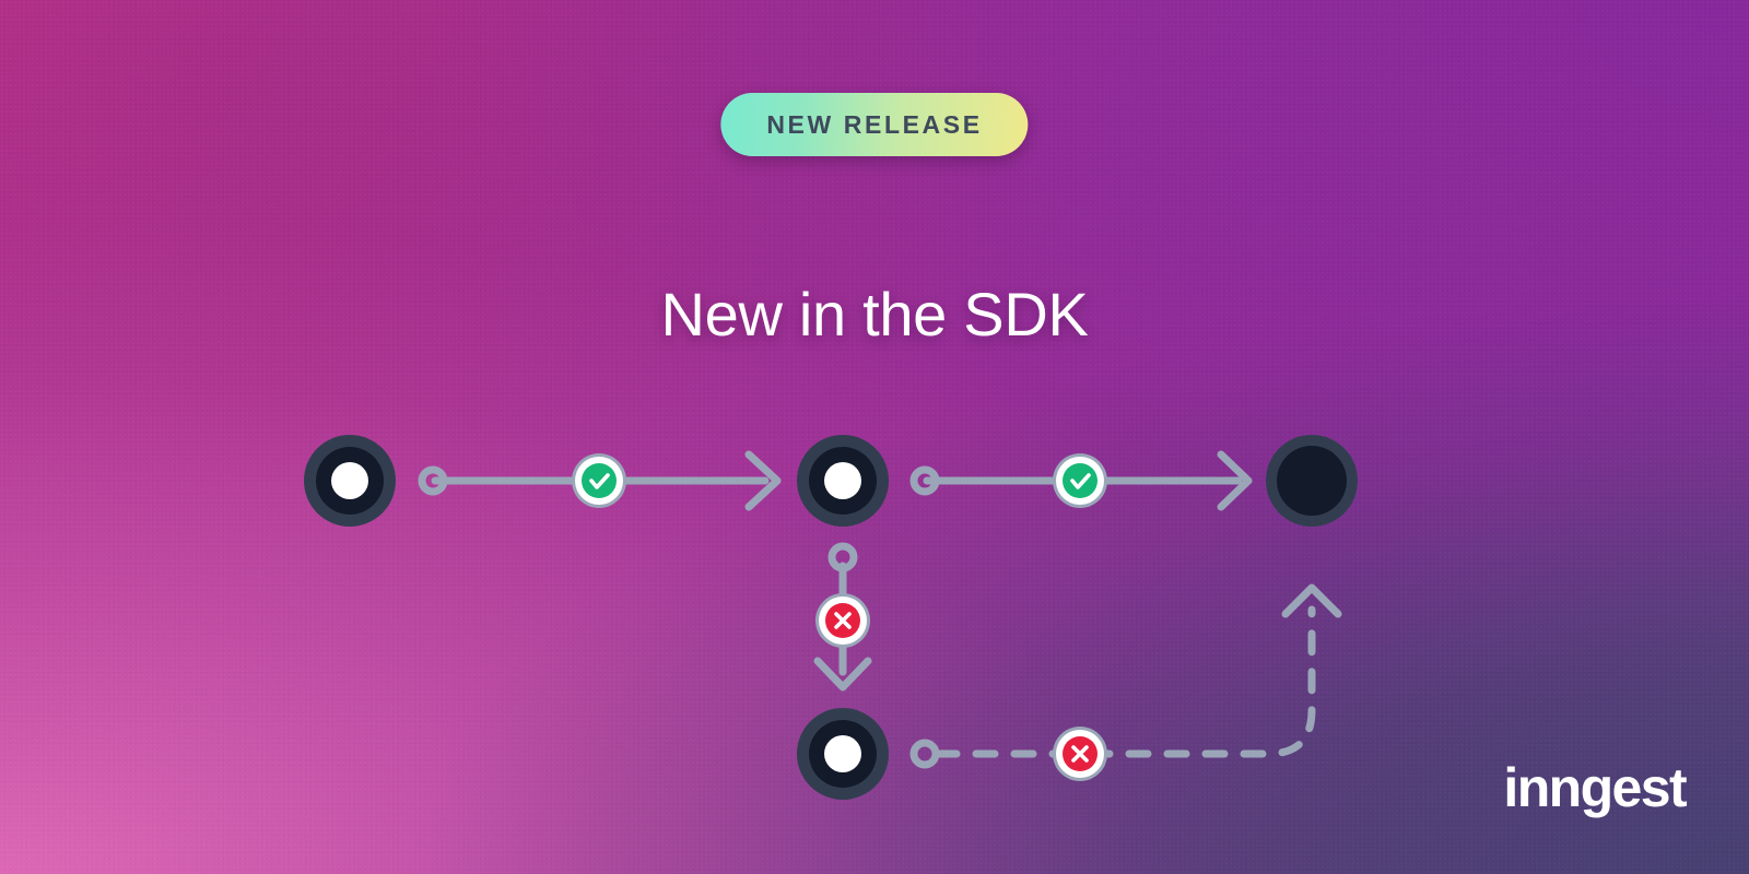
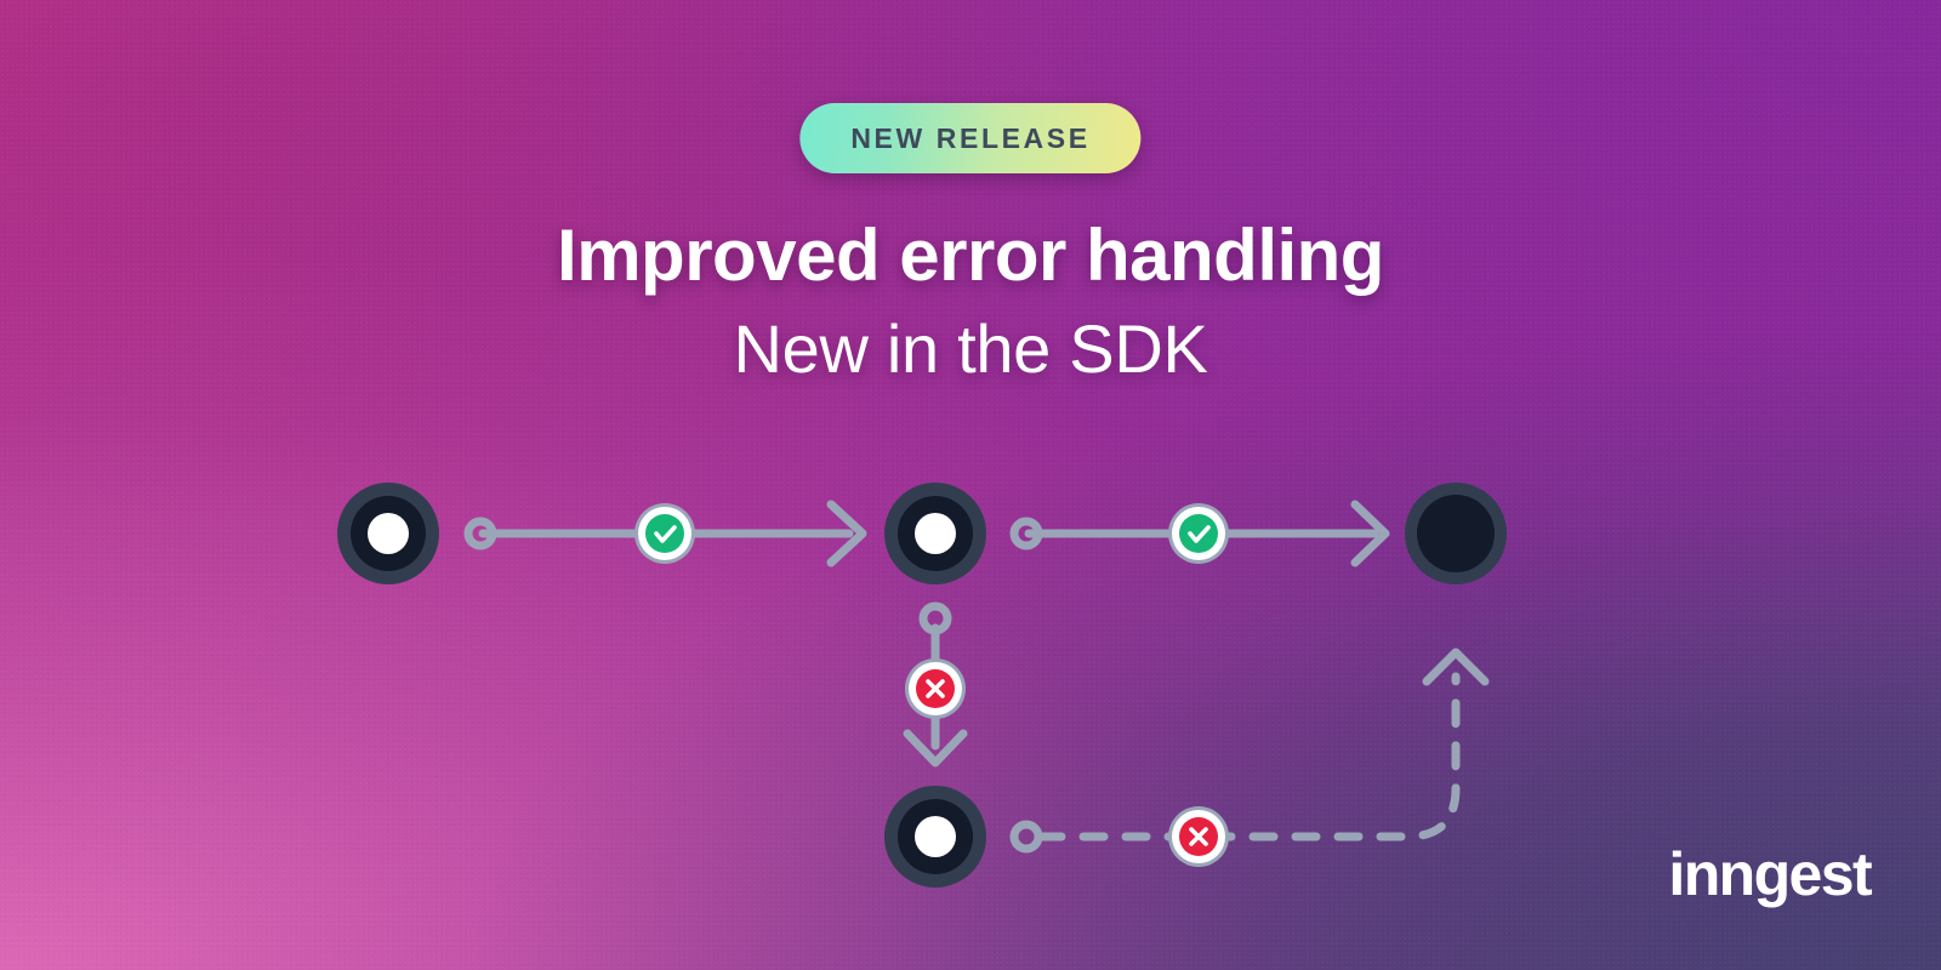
  NEW RELEASE
+ Improved error handling
  New in the SDK
  inngest
